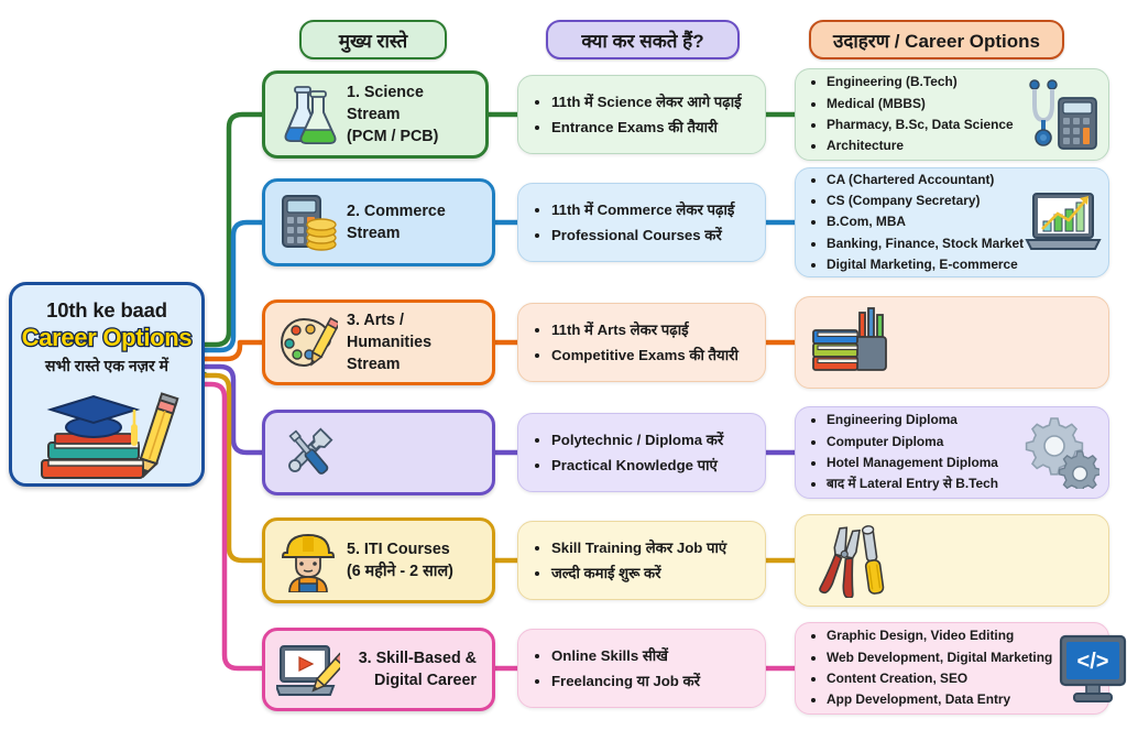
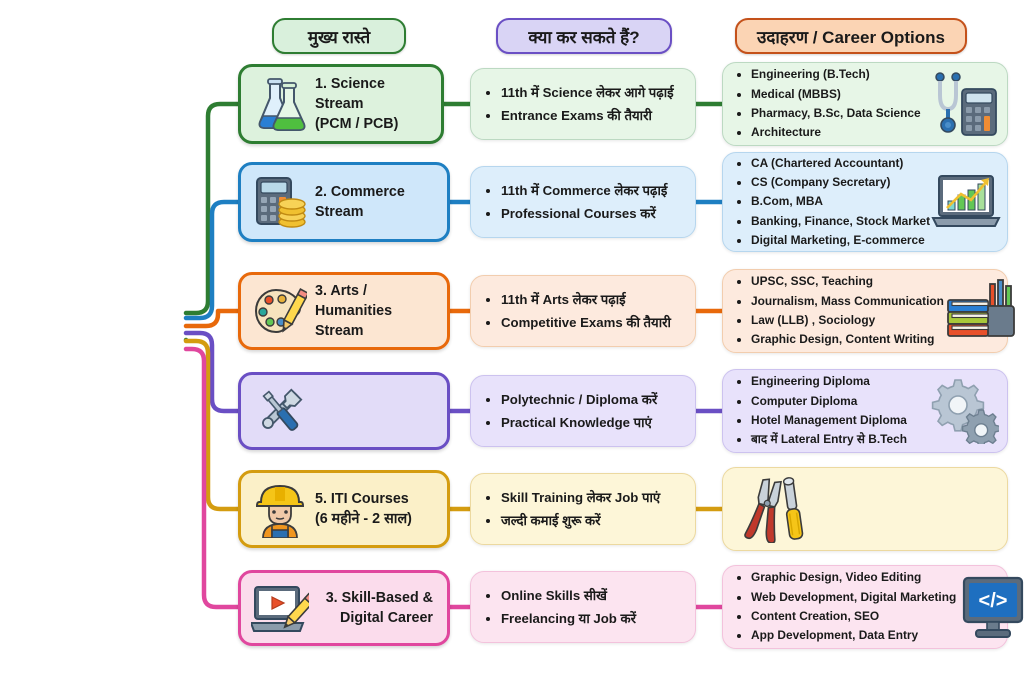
  मुख्य रास्ते
  क्या कर सकते हैं?
  उदाहरण / Career Options
- 10th ke baad
- Career Options
- सभी रास्ते एक नज़र में
  1. Science Stream
  (PCM / PCB)
  11th में Science लेकर आगे पढ़ाई
  Entrance Exams की तैयारी
  Engineering (B.Tech)
  Medical (MBBS)
  Pharmacy, B.Sc, Data Science
  Architecture
  2. Commerce Stream
  11th में Commerce लेकर पढ़ाई
  Professional Courses करें
  CA (Chartered Accountant)
  CS (Company Secretary)
  B.Com, MBA
  Banking, Finance, Stock Market
  Digital Marketing, E-commerce
  3. Arts / Humanities
  Stream
  11th में Arts लेकर पढ़ाई
  Competitive Exams की तैयारी
+ UPSC, SSC, Teaching
+ Journalism, Mass Communication
+ Law (LLB) , Sociology
+ Graphic Design, Content Writing
  Polytechnic / Diploma करें
  Practical Knowledge पाएं
  Engineering Diploma
  Computer Diploma
  Hotel Management Diploma
  बाद में Lateral Entry से B.Tech
  5. ITI Courses
  (6 महीने - 2 साल)
  Skill Training लेकर Job पाएं
  जल्दी कमाई शुरू करें
  3. Skill-Based &
  Digital Career
  Online Skills सीखें
  Freelancing या Job करें
  Graphic Design, Video Editing
  Web Development, Digital Marketing
  Content Creation, SEO
  App Development, Data Entry
  </>
